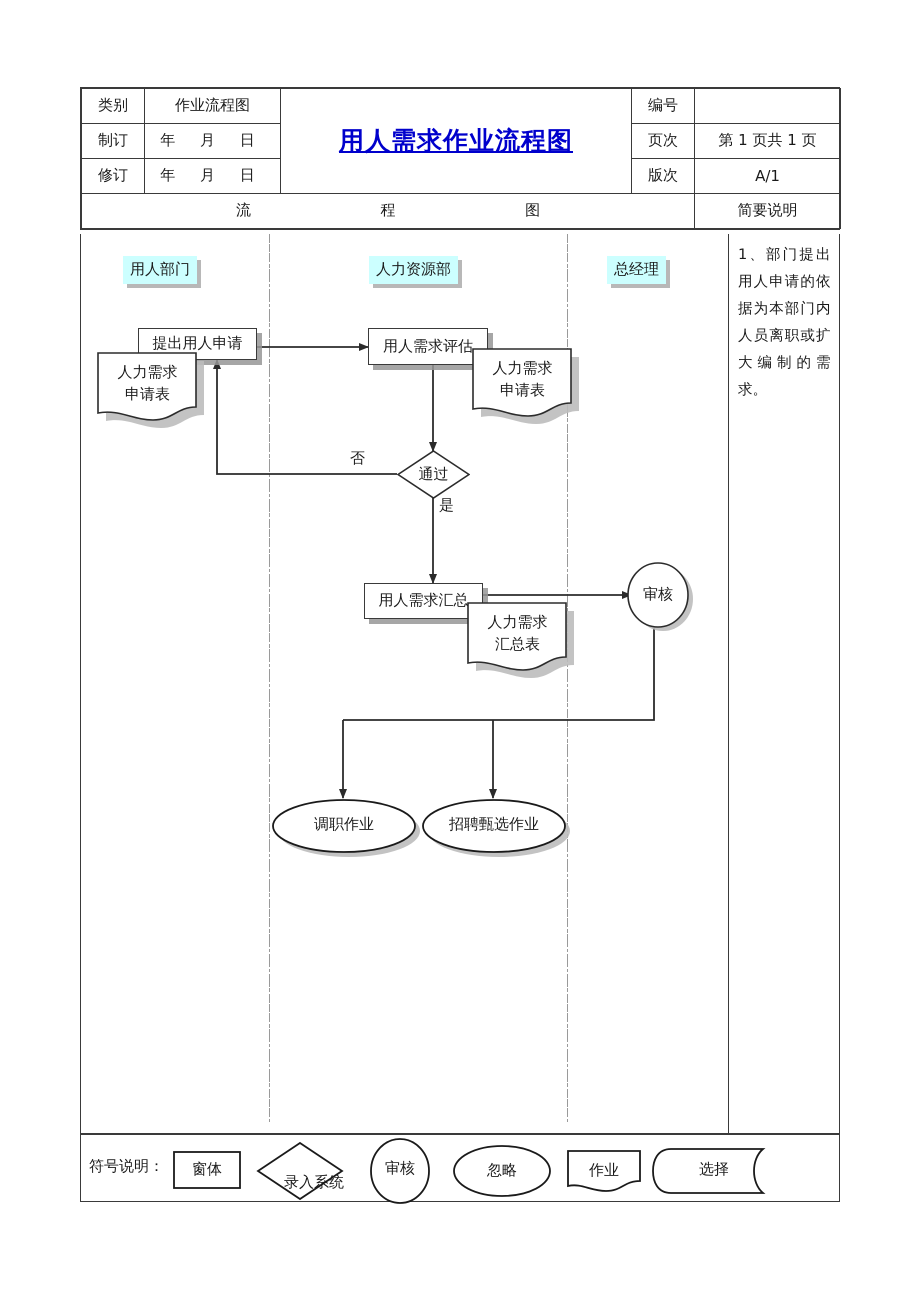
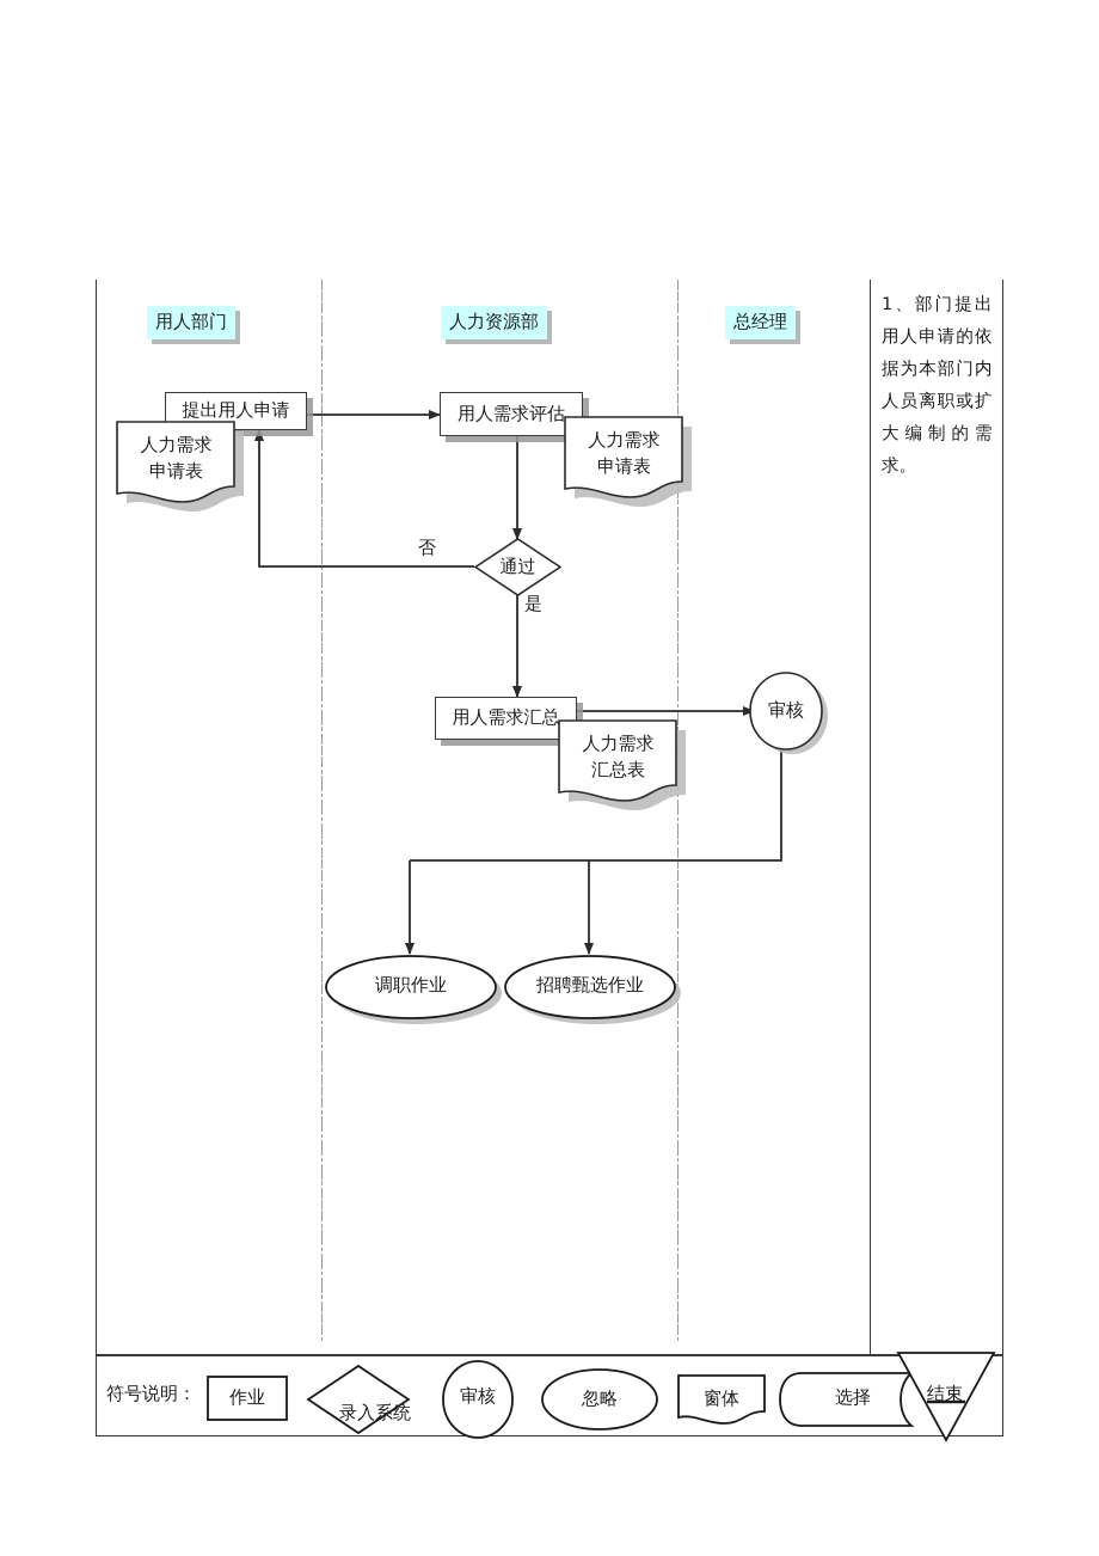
- 类别	作业流程图	用人需求作业流程图	编号
- 制订	年 月 日	页次	第 1 页共 1 页
- 修订	年 月 日	版次	A/1
- 流 程 图	简要说明
  用人部门
  人力资源部
  总经理
  提出用人申请
  用人需求评估
  用人需求汇总
  人力需求
  申请表
  人力需求
  申请表
  人力需求
  汇总表
  通过
  否
  是
  审核
  调职作业
  招聘甄选作业
  1、部门提出用人申请的依据为本部门内人员离职或扩大编制的需求。
  符号说明：
- 窗体
+ 作业
  录入系统
  审核
  忽略
- 作业
+ 窗体
  选择
+ 结束
